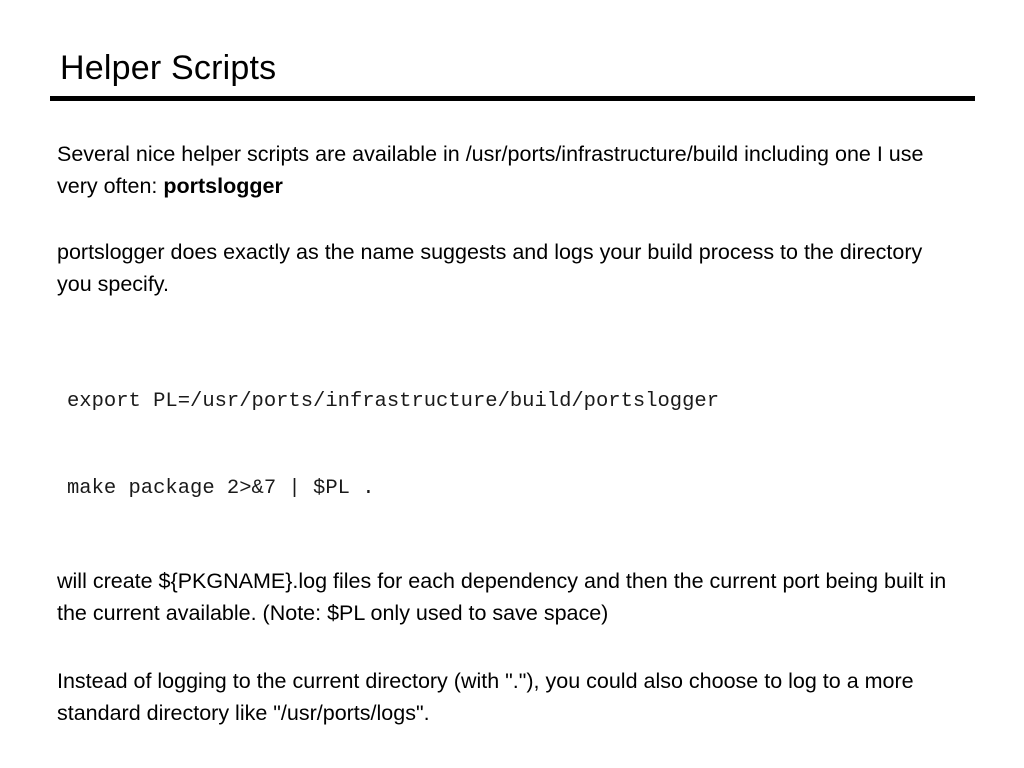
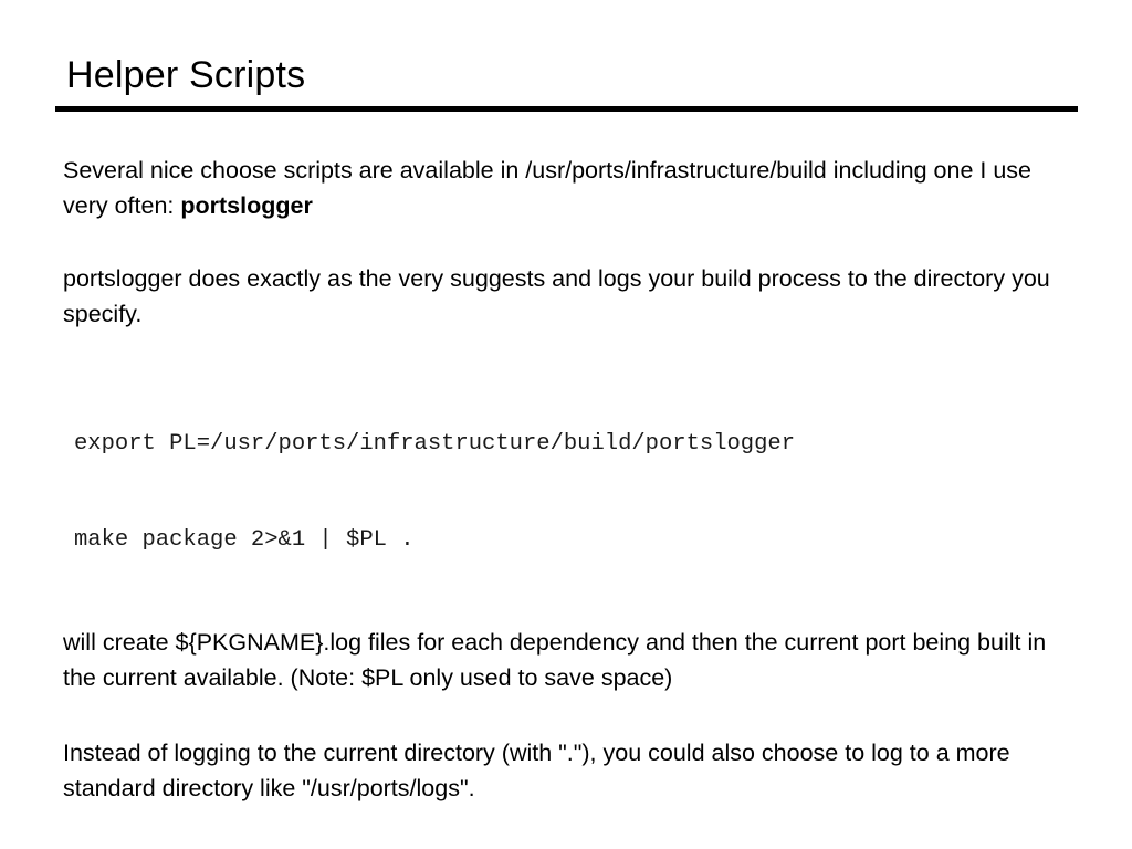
  Helper Scripts
- Several nice helper scripts are available in /usr/ports/infrastructure/build including one I use very often: portslogger
+ Several nice choose scripts are available in /usr/ports/infrastructure/build including one I use very often: portslogger
- portslogger does exactly as the name suggests and logs your build process to the directory you specify.
+ portslogger does exactly as the very suggests and logs your build process to the directory you specify.
  export PL=/usr/ports/infrastructure/build/portslogger
- make package 2>&7 | $PL .
+ make package 2>&1 | $PL .
  will create ${PKGNAME}.log files for each dependency and then the current port being built in the current available. (Note: $PL only used to save space)
  Instead of logging to the current directory (with "."), you could also choose to log to a more standard directory like "/usr/ports/logs".
